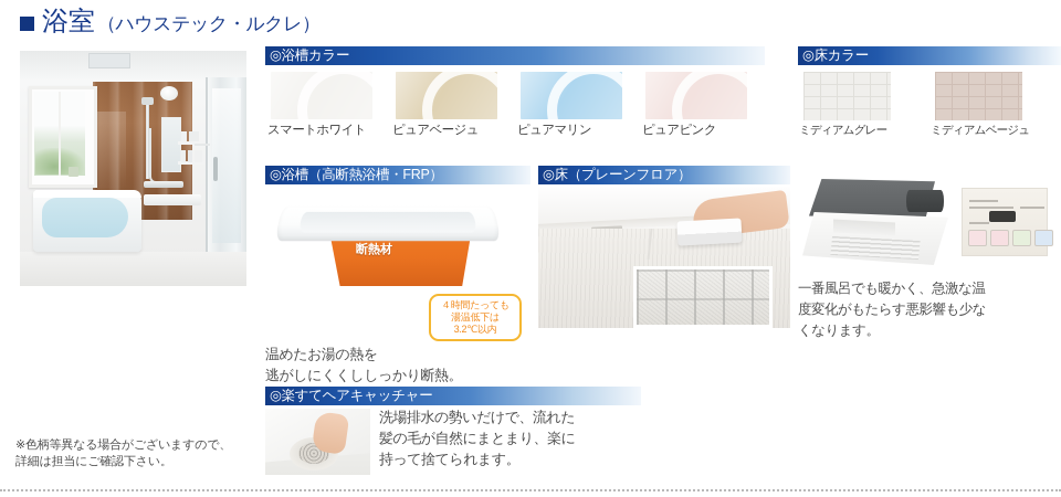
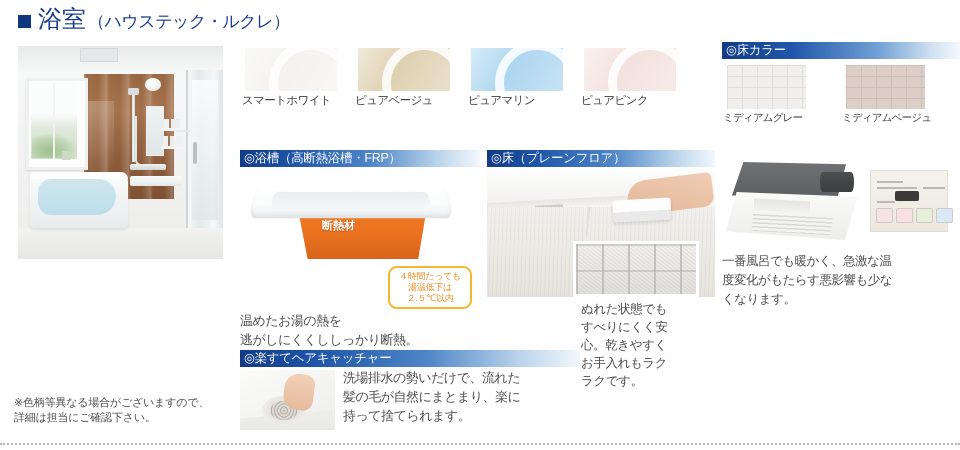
  浴室
  （ハウステック・ルクレ）
  ※色柄等異なる場合がございますので、
  詳細は担当にご確認下さい。
- ◎浴槽カラー
  スマートホワイト
  ピュアベージュ
  ピュアマリン
  ピュアピンク
  ◎床カラー
  ミディアムグレー
  ミディアムベージュ
  ◎浴槽（高断熱浴槽・FRP）
  断熱材
  ４時間たっても
  湯温低下は
- 3.2℃以内
+ ２.５℃以内
  温めたお湯の熱を
  逃がしにくくししっかり断熱。
  ◎床（プレーンフロア）
+ ぬれた状態でも
+ すべりにくく安
+ 心。乾きやすく
+ お手入れもラク
+ ラクです。
  一番風呂でも暖かく、急激な温
  度変化がもたらす悪影響も少な
  くなります。
  ◎楽すてヘアキャッチャー
  洗場排水の勢いだけで、流れた
  髪の毛が自然にまとまり、楽に
  持って捨てられます。
